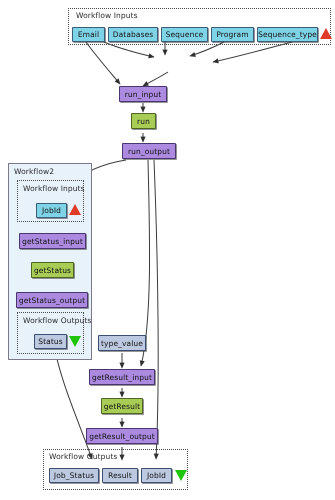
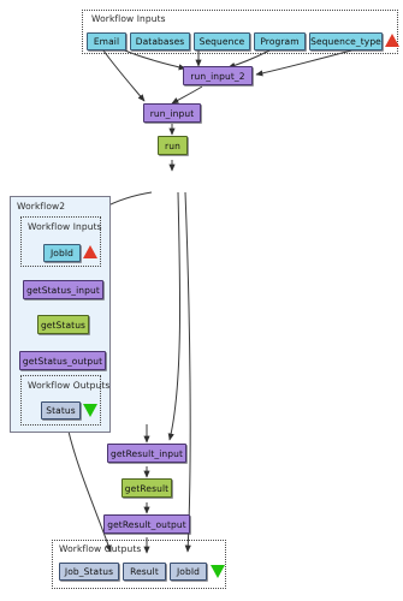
  Workflow Inputs
  Email
  Databases
  Sequence
  Program
  Sequence_type
+ run_input_2
  run_input
  run
- run_output
  Workflow2
  Workflow Inputs
  JobId
  getStatus_input
  getStatus
  getStatus_output
  Workflow Outputs
  Status
- type_value
  getResult_input
  getResult
  getResult_output
  Workflow Outputs
  Job_Status
  Result
  JobId
